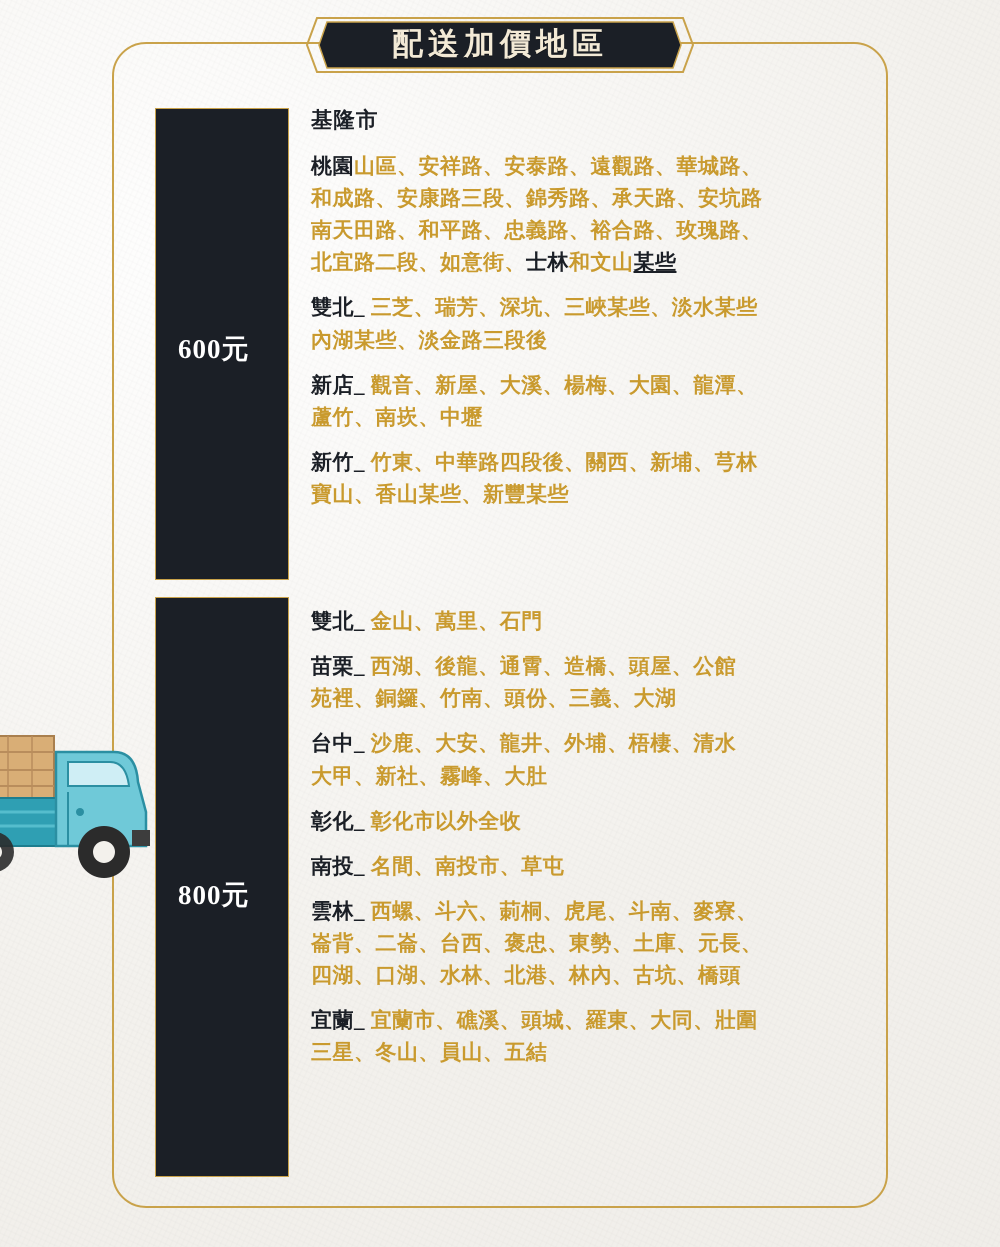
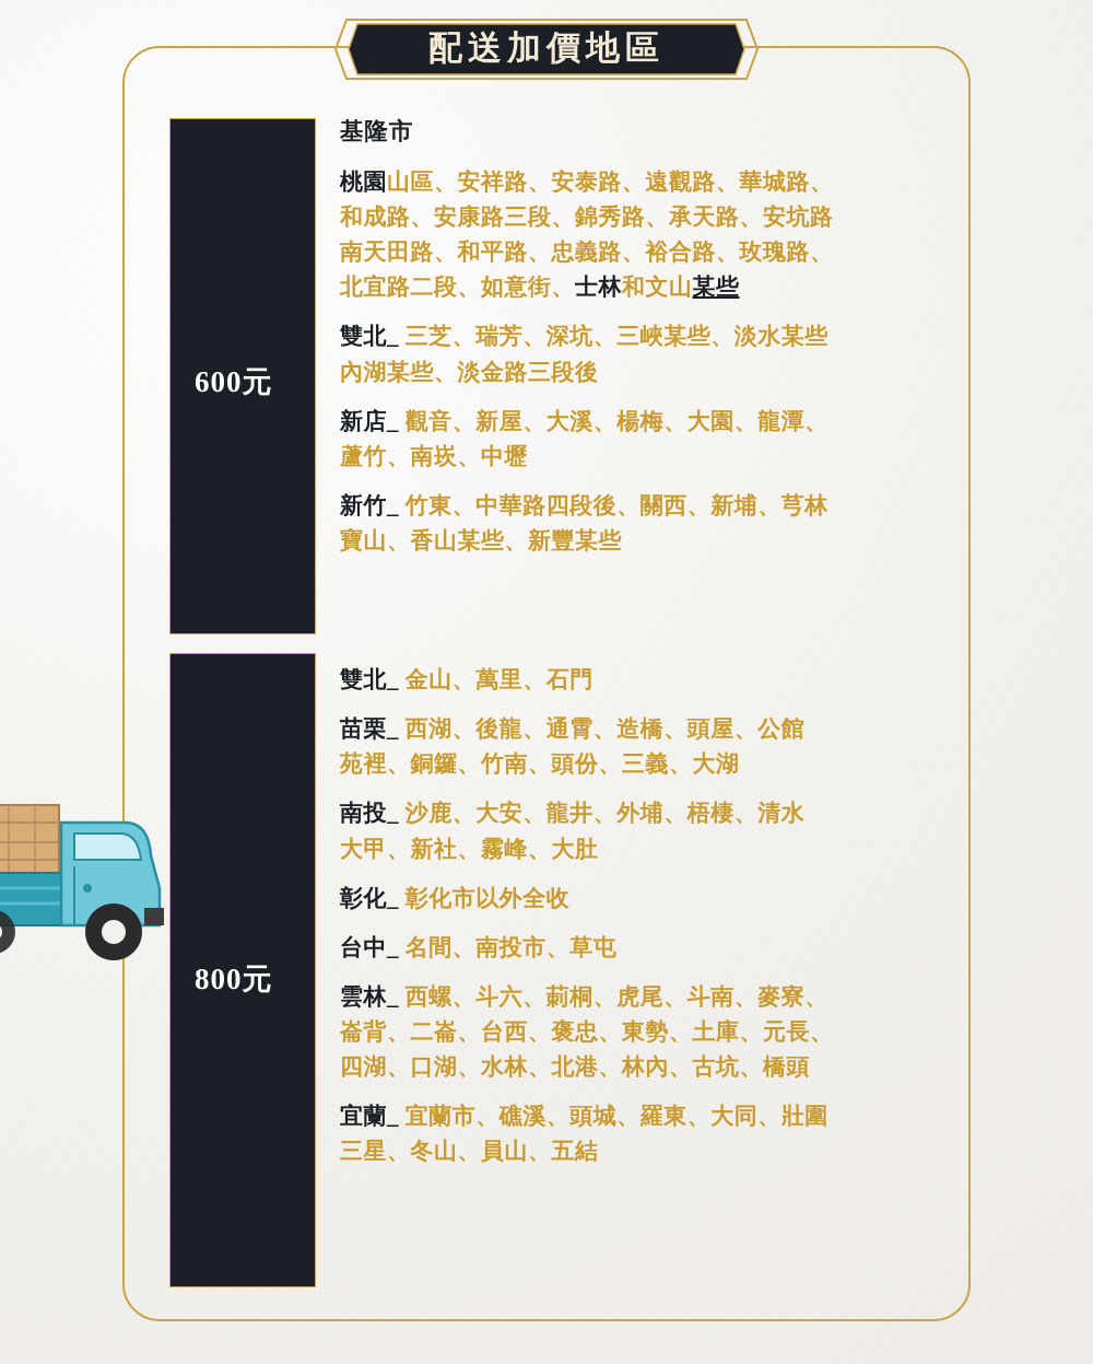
  配送加價地區
  600元
  基隆市
  桃園山區、安祥路、安泰路、遠觀路、華城路、
  和成路、安康路三段、錦秀路、承天路、安坑路
  南天田路、和平路、忠義路、裕合路、玫瑰路、
  北宜路二段、如意街、士林和文山某些
  雙北_ 三芝、瑞芳、深坑、三峽某些、淡水某些
  內湖某些、淡金路三段後
  新店_ 觀音、新屋、大溪、楊梅、大園、龍潭、
  蘆竹、南崁、中壢
  新竹_ 竹東、中華路四段後、關西、新埔、芎林
  寶山、香山某些、新豐某些
  800元
  雙北_ 金山、萬里、石門
  苗栗_ 西湖、後龍、通霄、造橋、頭屋、公館
  苑裡、銅鑼、竹南、頭份、三義、大湖
- 台中_ 沙鹿、大安、龍井、外埔、梧棲、清水
+ 南投_ 沙鹿、大安、龍井、外埔、梧棲、清水
  大甲、新社、霧峰、大肚
  彰化_ 彰化市以外全收
- 南投_ 名間、南投市、草屯
+ 台中_ 名間、南投市、草屯
  雲林_ 西螺、斗六、莿桐、虎尾、斗南、麥寮、
  崙背、二崙、台西、褒忠、東勢、土庫、元長、
  四湖、口湖、水林、北港、林內、古坑、橋頭
  宜蘭_ 宜蘭市、礁溪、頭城、羅東、大同、壯圍
  三星、冬山、員山、五結
